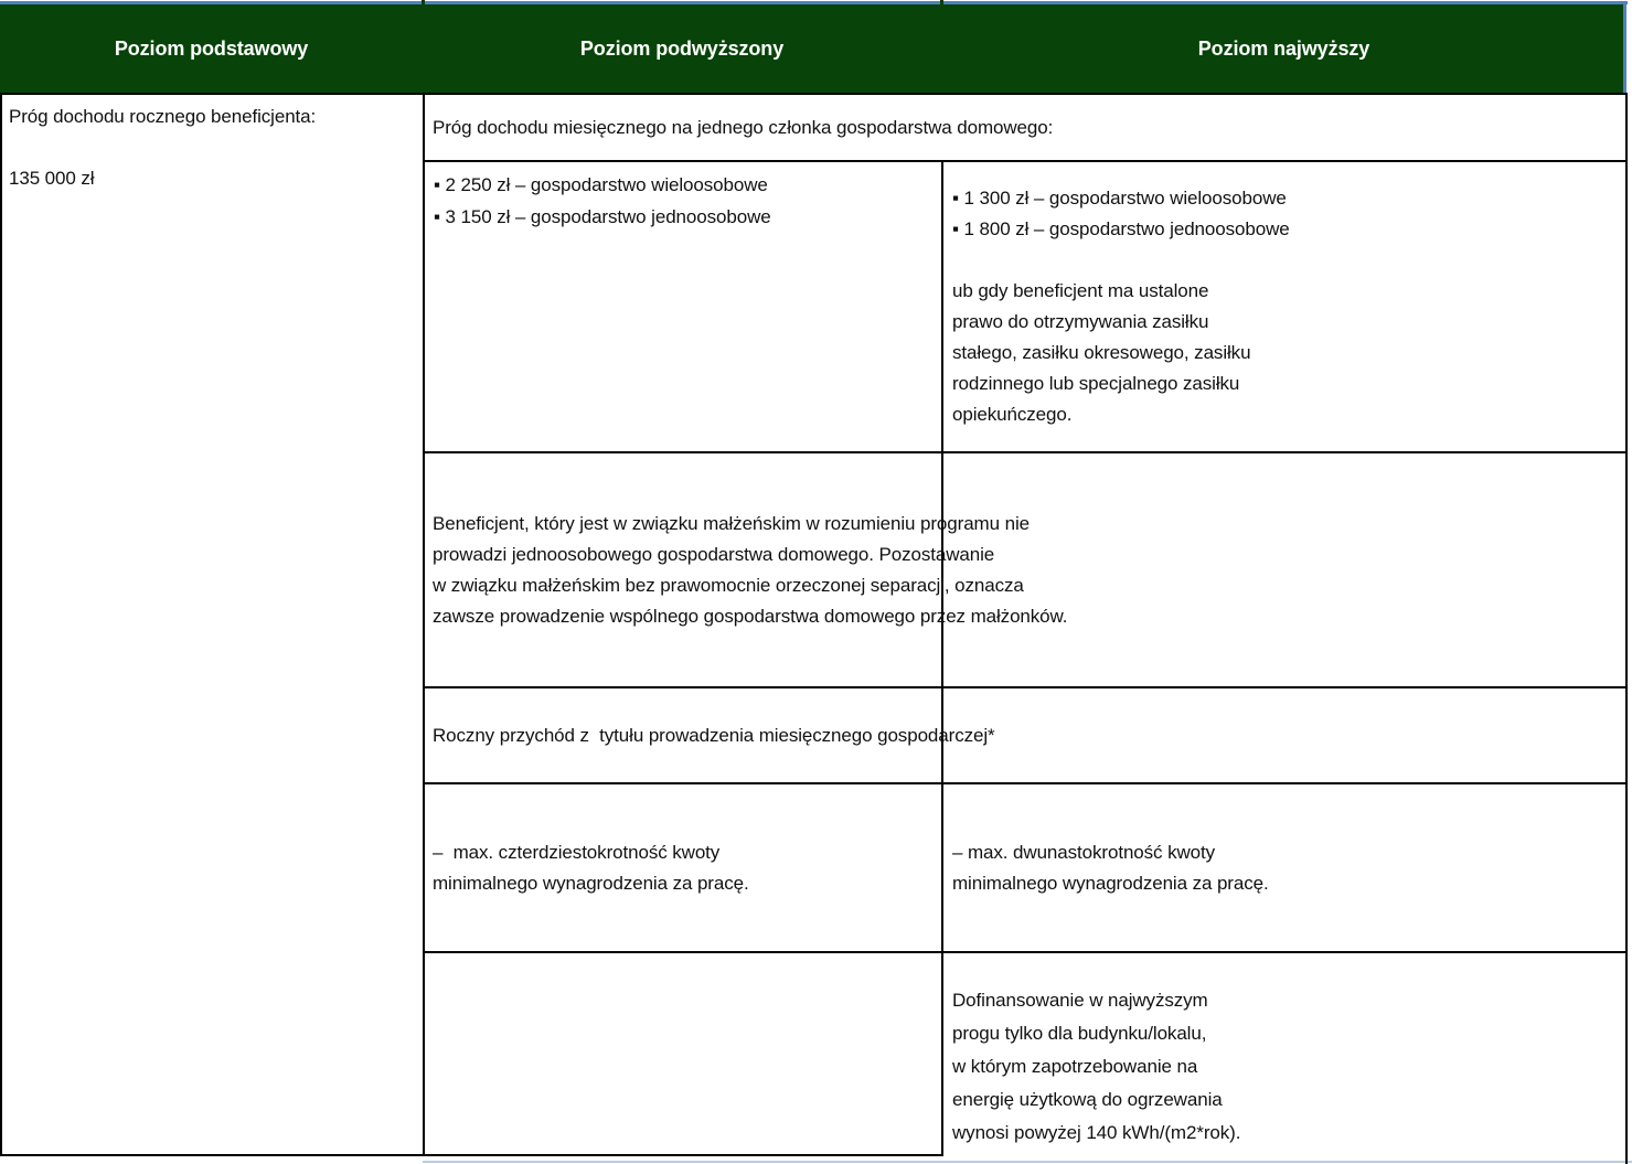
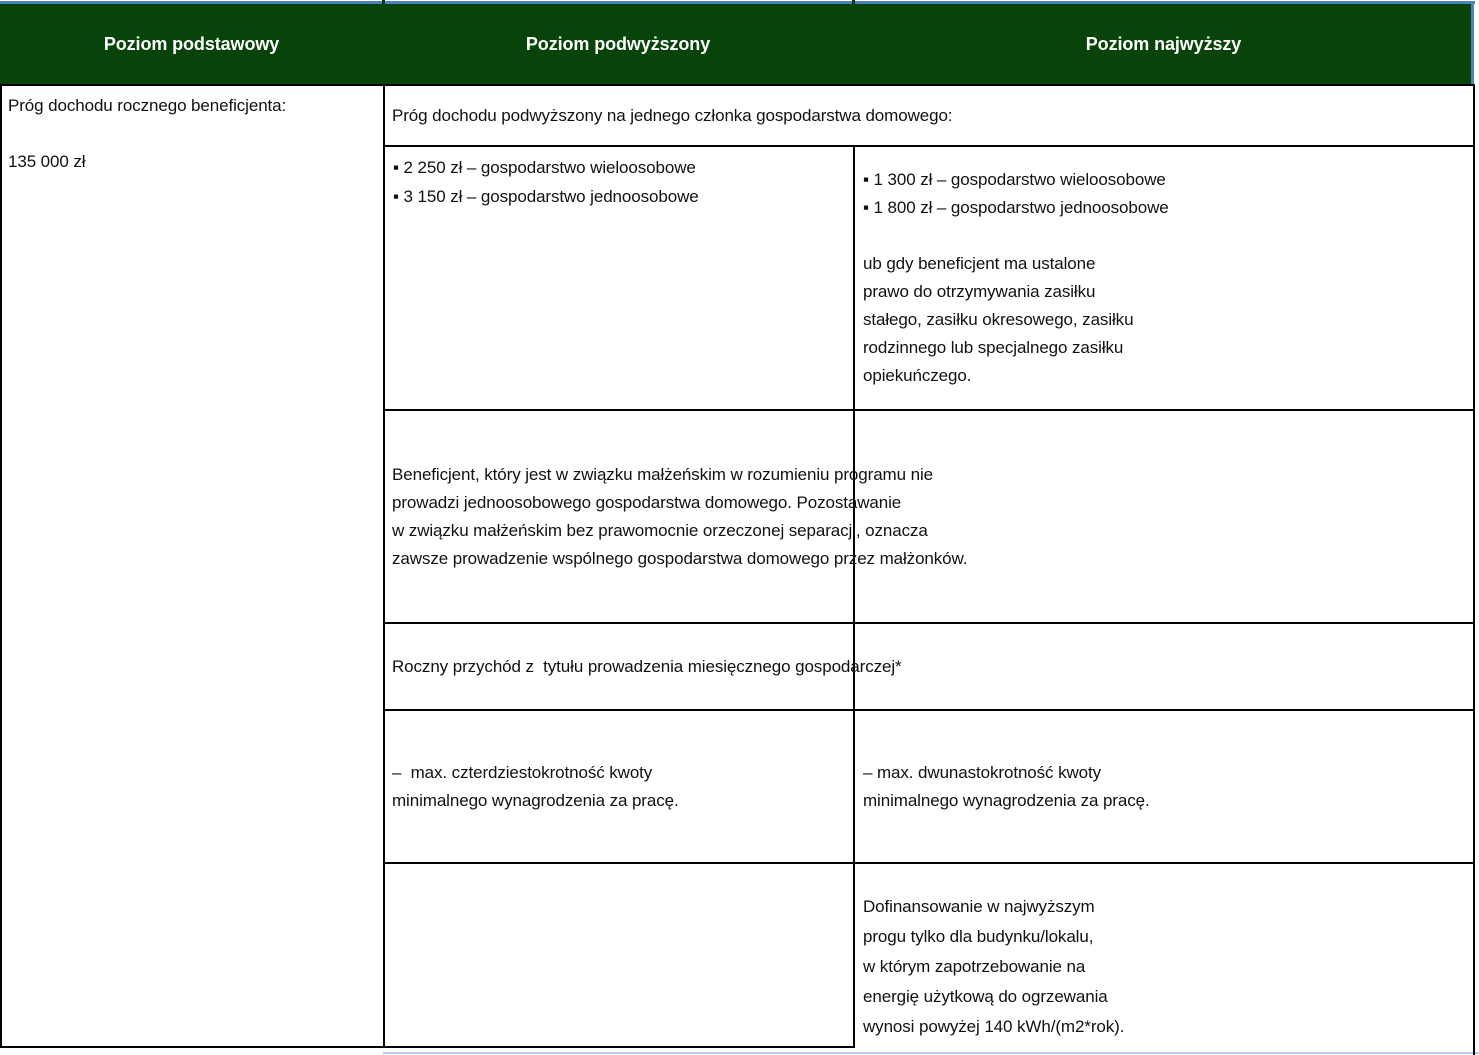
  Poziom podstawowy
  Poziom podwyższony
  Poziom najwyższy
  Próg dochodu rocznego beneficjenta:
  135 000 zł
- Próg dochodu miesięcznego na jednego członka gospodarstwa domowego:
+ Próg dochodu podwyższony na jednego członka gospodarstwa domowego:
  ▪ 2 250 zł – gospodarstwo wieloosobowe
  ▪ 3 150 zł – gospodarstwo jednoosobowe
  ▪ 1 300 zł – gospodarstwo wieloosobowe
  ▪ 1 800 zł – gospodarstwo jednoosobowe
  ub gdy beneficjent ma ustalone
  prawo do otrzymywania zasiłku
  stałego, zasiłku okresowego, zasiłku
  rodzinnego lub specjalnego zasiłku
  opiekuńczego.
  Beneficjent, który jest w związku małżeńskim w rozumieniu programu nie
  prowadzi jednoosobowego gospodarstwa domowego. Pozostawanie
  w związku małżeńskim bez prawomocnie orzeczonej separacji, oznacza
  zawsze prowadzenie wspólnego gospodarstwa domowego przez małżonków.
  Roczny przychód z tytułu prowadzenia miesięcznego gospodarczej*
  – max. czterdziestokrotność kwoty
  minimalnego wynagrodzenia za pracę.
  – max. dwunastokrotność kwoty
  minimalnego wynagrodzenia za pracę.
  Dofinansowanie w najwyższym
  progu tylko dla budynku/lokalu,
  w którym zapotrzebowanie na
  energię użytkową do ogrzewania
  wynosi powyżej 140 kWh/(m2*rok).
